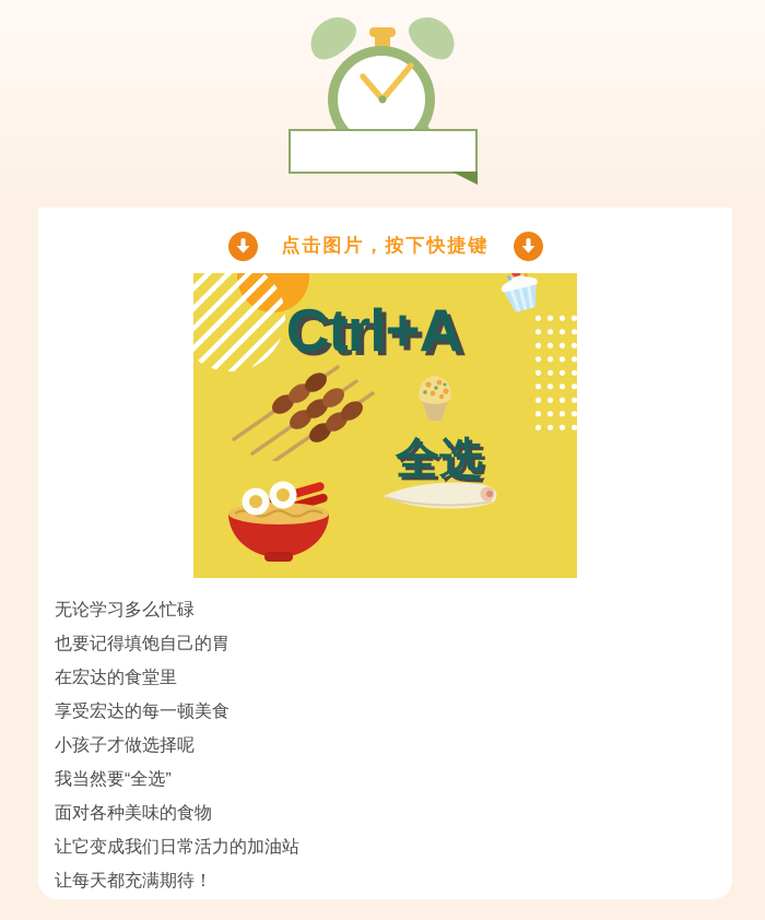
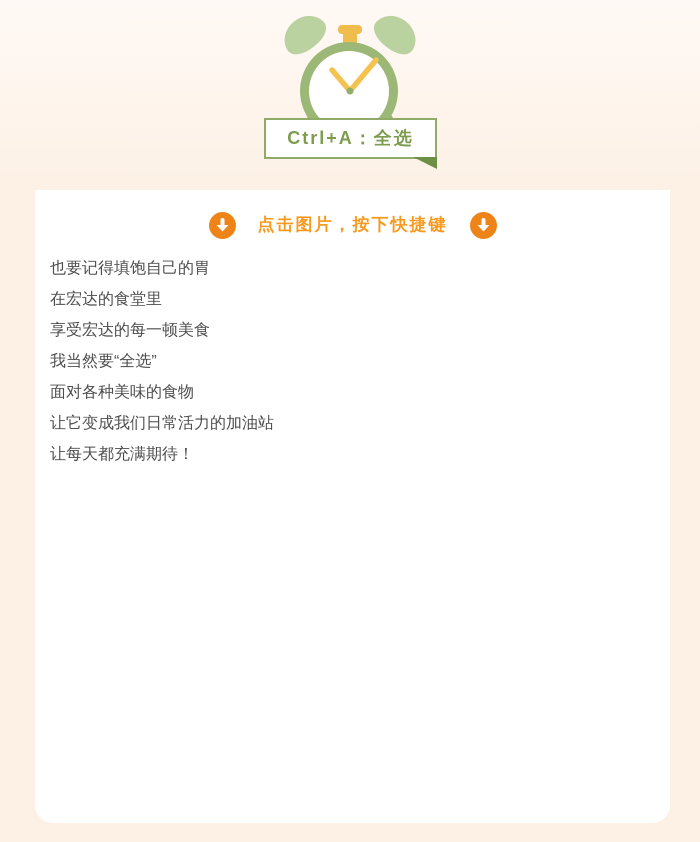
+ Ctrl+A：全选
  点击图片，按下快捷键
- Ctrl+A
- 全选
- 无论学习多么忙碌
  也要记得填饱自己的胃
  在宏达的食堂里
  享受宏达的每一顿美食
- 小孩子才做选择呢
  我当然要“全选”
  面对各种美味的食物
  让它变成我们日常活力的加油站
  让每天都充满期待！
